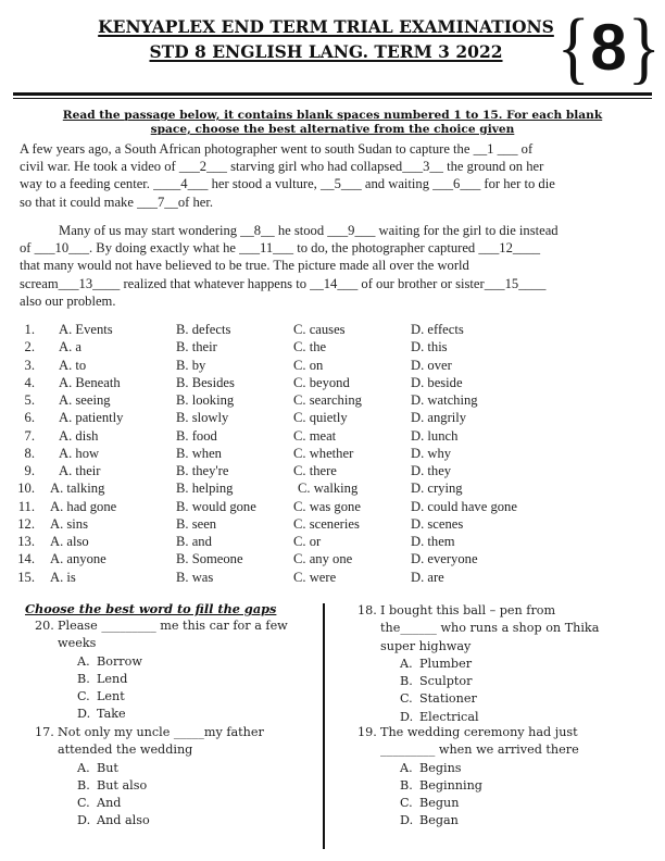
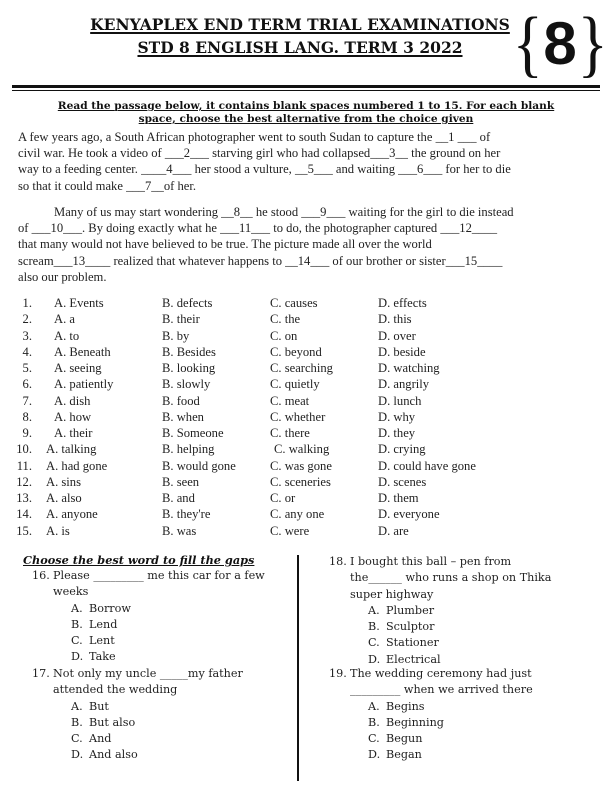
  KENYAPLEX END TERM TRIAL EXAMINATIONS
  STD 8 ENGLISH LANG. TERM 3 2022
  {
  8
  }
  Read the passage below, it contains blank spaces numbered 1 to 15. For each blank
  space, choose the best alternative from the choice given
  A few years ago, a South African photographer went to south Sudan to capture the __1 ___ of
  civil war. He took a video of ___2___ starving girl who had collapsed___3__ the ground on her
  way to a feeding center. ____4___ her stood a vulture, __5___ and waiting ___6___ for her to die
  so that it could make ___7__of her.
  Many of us may start wondering __8__ he stood ___9___ waiting for the girl to die instead
  of ___10___. By doing exactly what he ___11___ to do, the photographer captured ___12____
  that many would not have believed to be true. The picture made all over the world
  scream___13____ realized that whatever happens to __14___ of our brother or sister___15____
  also our problem.
  1.
  A. Events
  B. defects
  C. causes
  D. effects
  2.
  A. a
  B. their
  C. the
  D. this
  3.
  A. to
  B. by
  C. on
  D. over
  4.
  A. Beneath
  B. Besides
  C. beyond
  D. beside
  5.
  A. seeing
  B. looking
  C. searching
  D. watching
  6.
  A. patiently
  B. slowly
  C. quietly
  D. angrily
  7.
  A. dish
  B. food
  C. meat
  D. lunch
  8.
  A. how
  B. when
  C. whether
  D. why
  9.
  A. their
- B. they're
+ B. Someone
  C. there
  D. they
  10.
  A. talking
  B. helping
  C. walking
  D. crying
  11.
  A. had gone
  B. would gone
  C. was gone
  D. could have gone
  12.
  A. sins
  B. seen
  C. sceneries
  D. scenes
  13.
  A. also
  B. and
  C. or
  D. them
  14.
  A. anyone
- B. Someone
+ B. they're
  C. any one
  D. everyone
  15.
  A. is
  B. was
  C. were
  D. are
  Choose the best word to fill the gaps
- 20.
+ 16.
  Please _________ me this car for a few
  weeks
  A. Borrow
  B. Lend
  C. Lent
  D. Take
  17.
  Not only my uncle _____my father
  attended the wedding
  A. But
  B. But also
  C. And
  D. And also
  18.
  I bought this ball – pen from
  the______ who runs a shop on Thika
  super highway
  A. Plumber
  B. Sculptor
  C. Stationer
  D. Electrical
  19.
  The wedding ceremony had just
  _________ when we arrived there
  A. Begins
  B. Beginning
  C. Begun
  D. Began
